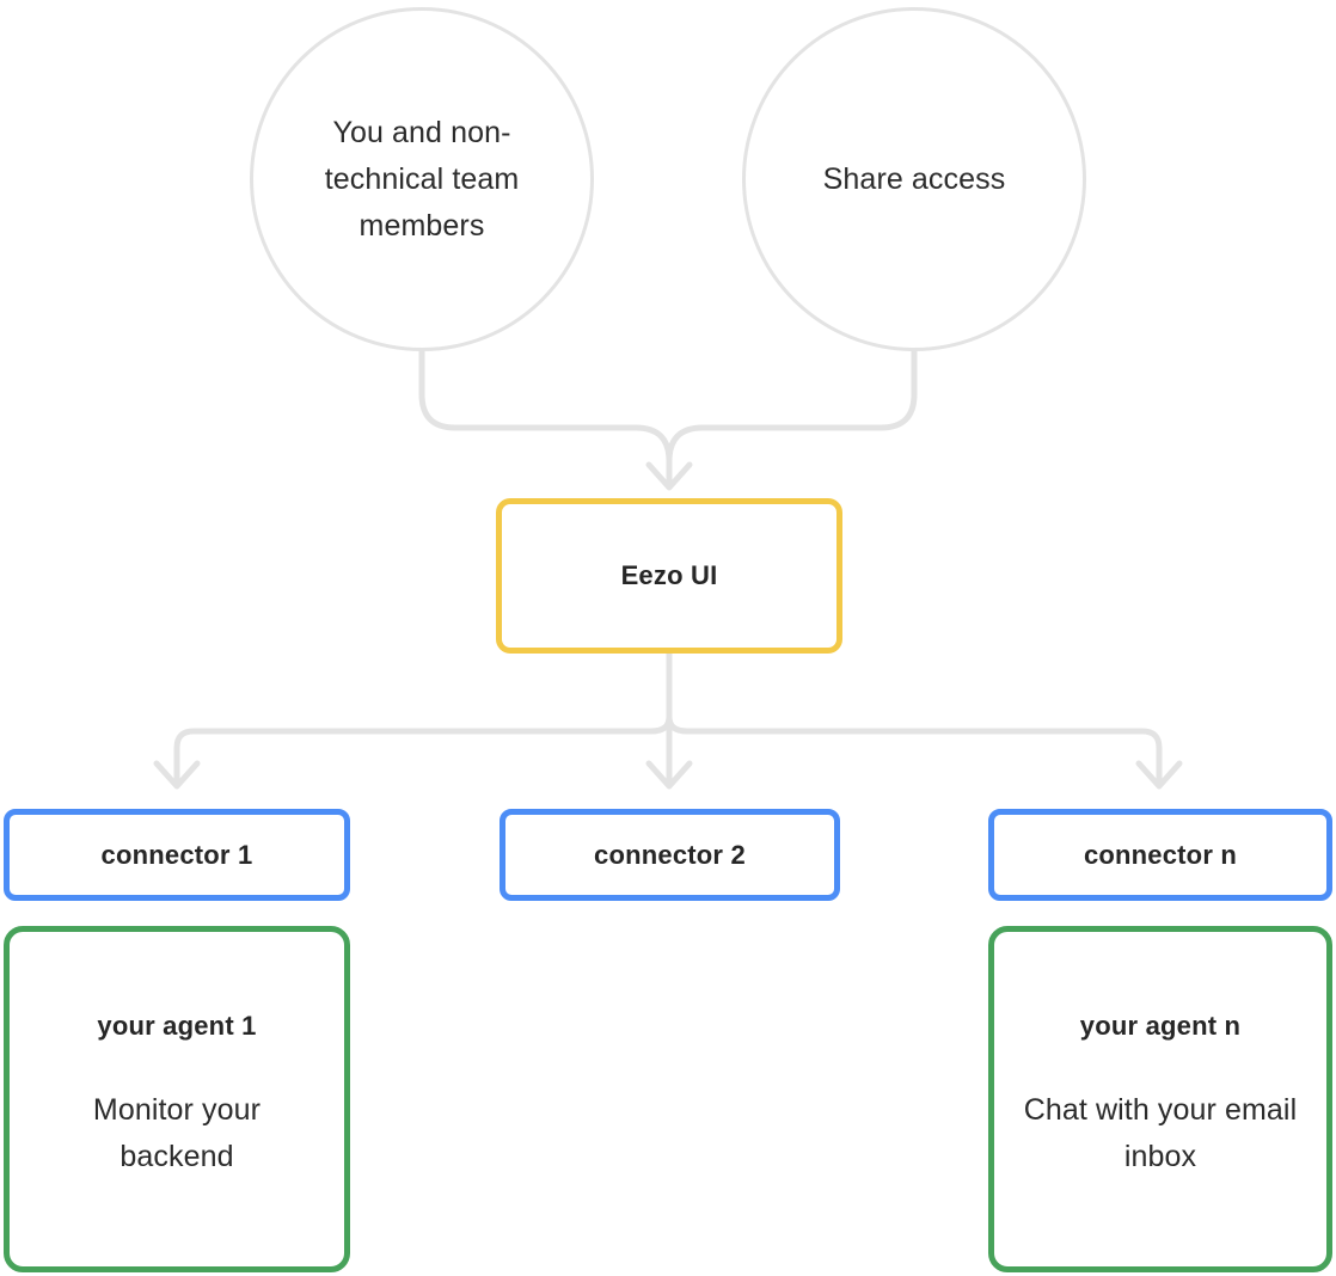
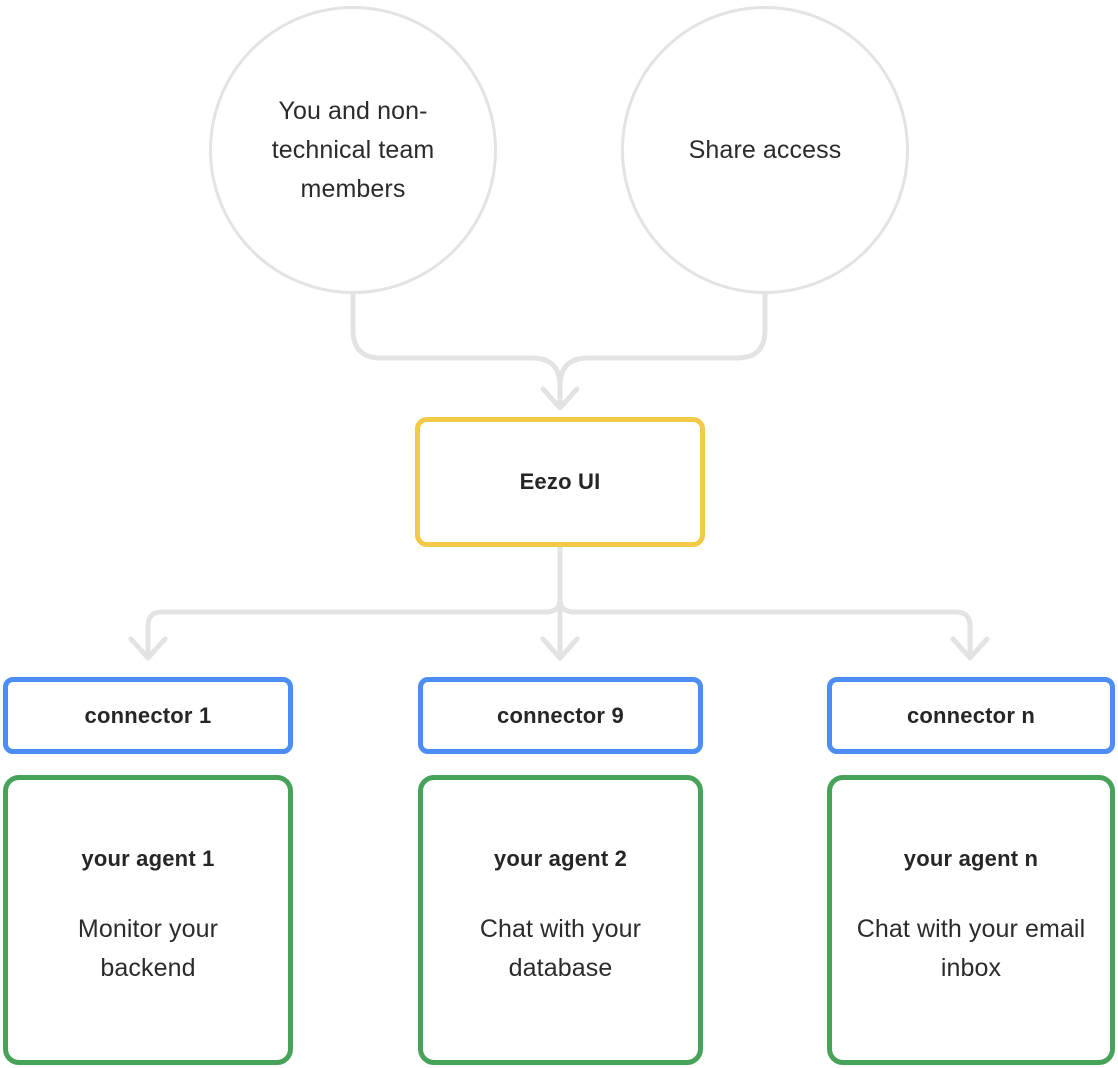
  You and non-technical team members
  Share access
  Eezo UI
  connector 1
- connector 2
+ connector 9
  connector n
  your agent 1
  Monitor your backend
+ your agent 2
+ Chat with your database
  your agent n
  Chat with your email inbox
